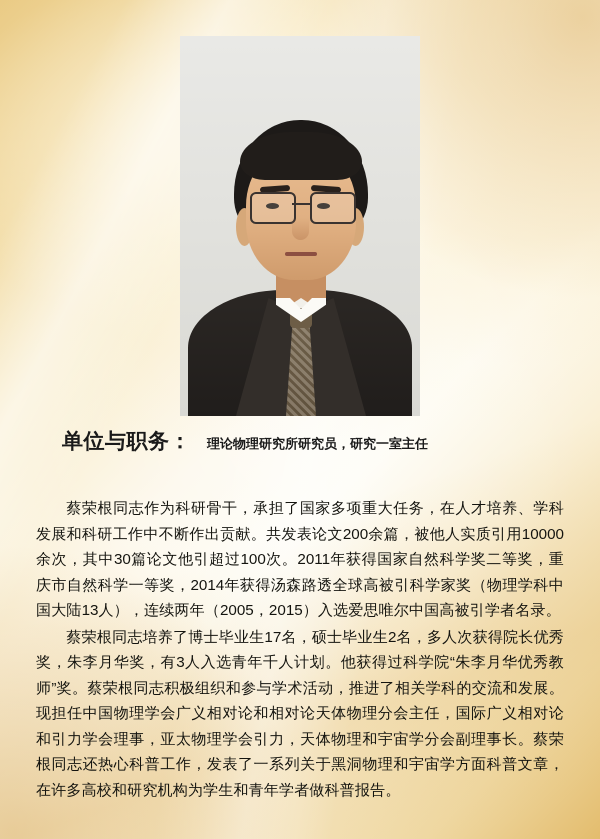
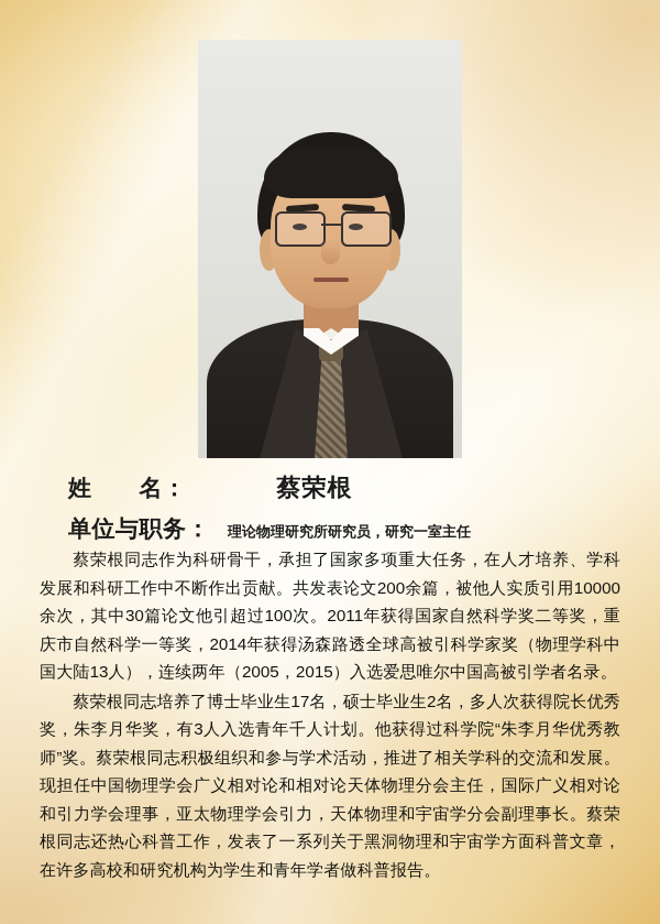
+ 姓 名：
+ 蔡荣根
  单位与职务：
  理论物理研究所研究员，研究一室主任
  蔡荣根同志作为科研骨干，承担了国家多项重大任务，在人才培养、学科发展和科研工作中不断作出贡献。共发表论文200余篇，被他人实质引用10000余次，其中30篇论文他引超过100次。2011年获得国家自然科学奖二等奖，重庆市自然科学一等奖，2014年获得汤森路透全球高被引科学家奖（物理学科中国大陆13人），连续两年（2005，2015）入选爱思唯尔中国高被引学者名录。
  蔡荣根同志培养了博士毕业生17名，硕士毕业生2名，多人次获得院长优秀奖，朱李月华奖，有3人入选青年千人计划。他获得过科学院“朱李月华优秀教师”奖。蔡荣根同志积极组织和参与学术活动，推进了相关学科的交流和发展。现担任中国物理学会广义相对论和相对论天体物理分会主任，国际广义相对论和引力学会理事，亚太物理学会引力，天体物理和宇宙学分会副理事长。蔡荣根同志还热心科普工作，发表了一系列关于黑洞物理和宇宙学方面科普文章，在许多高校和研究机构为学生和青年学者做科普报告。
